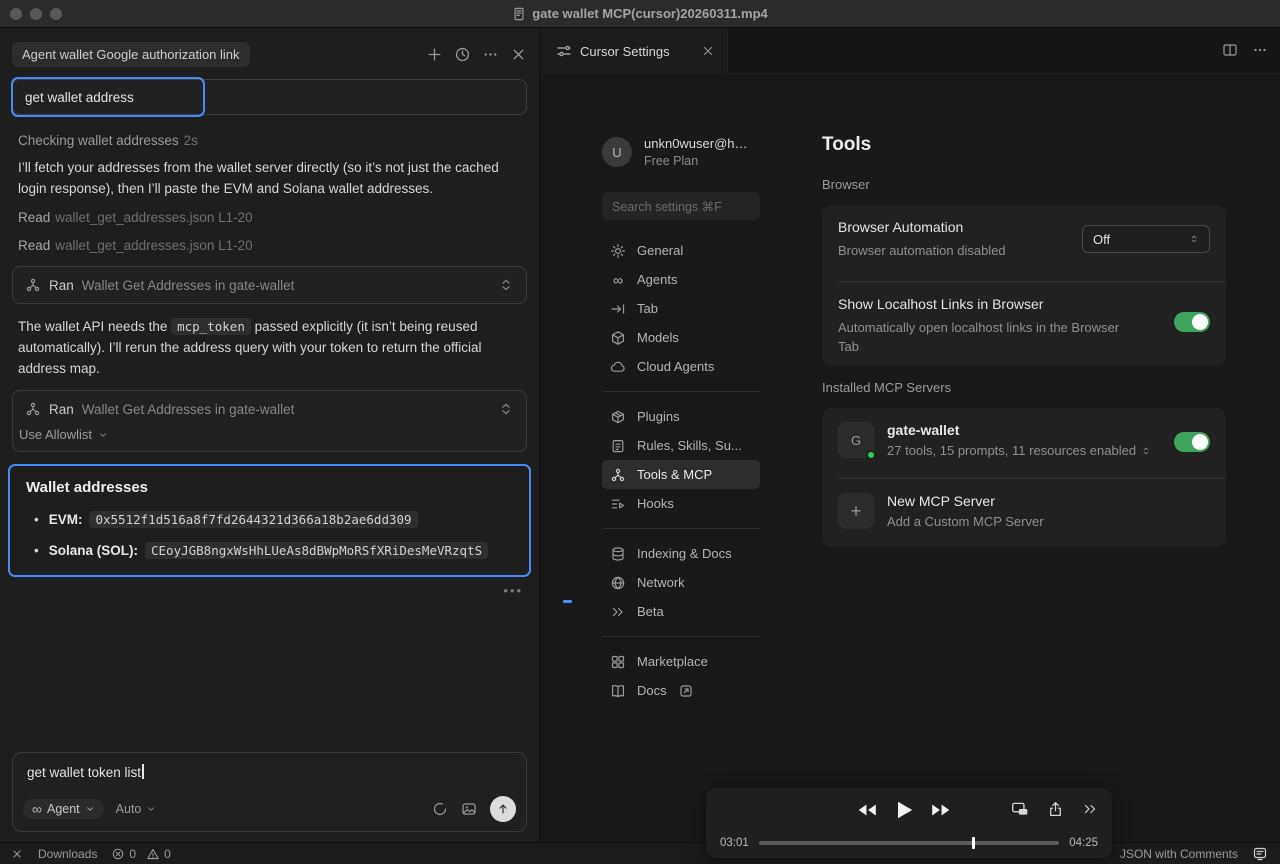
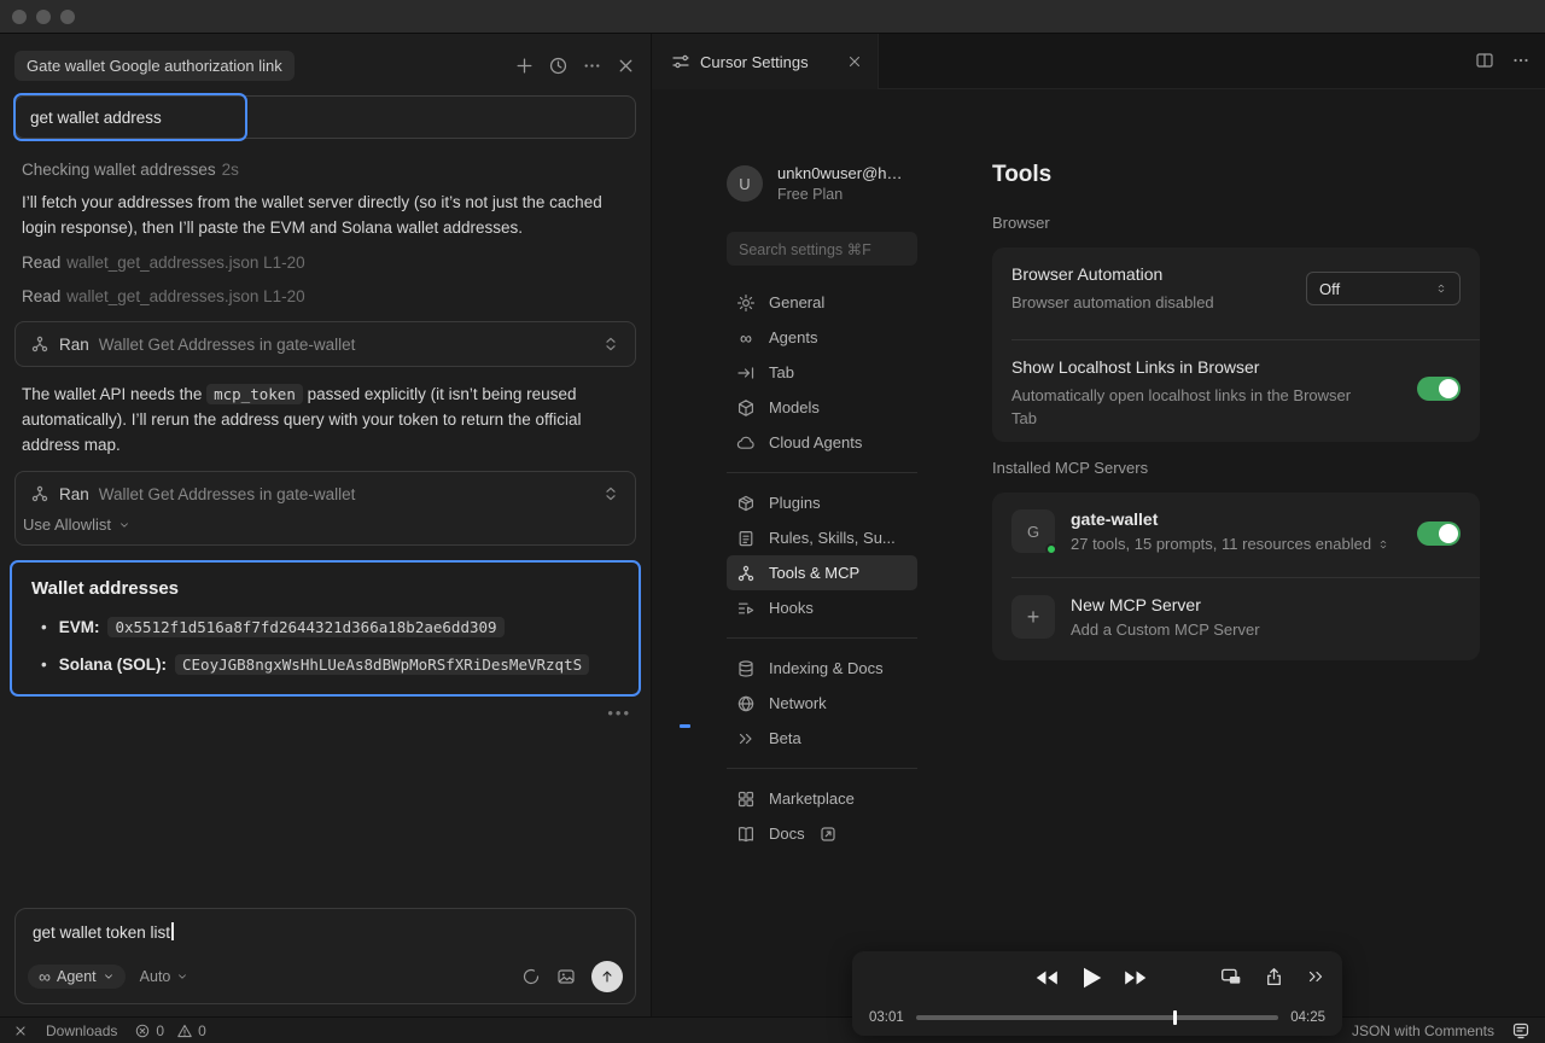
- gate wallet MCP(cursor)20260311.mp4
- Agent wallet Google authorization link
+ Gate wallet Google authorization link
  get wallet address
  Checking wallet addresses 2s
  I’ll fetch your addresses from the wallet server directly (so it’s not just the cached login response), then I’ll paste the EVM and Solana wallet addresses.
  Read wallet_get_addresses.json L1-20
  Read wallet_get_addresses.json L1-20
  Ran
  Wallet Get Addresses in gate-wallet
  The wallet API needs the mcp_token passed explicitly (it isn’t being reused automatically). I’ll rerun the address query with your token to return the official address map.
  Ran
  Wallet Get Addresses in gate-wallet
  Use Allowlist
  Wallet addresses
  •
  EVM: 0x5512f1d516a8f7fd2644321d366a18b2ae6dd309
  •
  Solana (SOL): CEoyJGB8ngxWsHhLUeAs8dBWpMoRSfXRiDesMeVRzqtS
  •••
  get wallet token list
  ∞
  Agent
  Auto
  Cursor Settings
  U
  unkn0wuser@h…
  Free Plan
  Search settings ⌘F
  General
  ∞
  Agents
  Tab
  Models
  Cloud Agents
  Plugins
  Rules, Skills, Su...
  Tools & MCP
  Hooks
  Indexing & Docs
  Network
  Beta
  Marketplace
  Docs
  Tools
  Browser
  Browser Automation
  Browser automation disabled
  Off
  Show Localhost Links in Browser
  Automatically open localhost links in the Browser Tab
  Installed MCP Servers
  G
  gate-wallet
  27 tools, 15 prompts, 11 resources enabled
  +
  New MCP Server
  Add a Custom MCP Server
  Downloads
  0
  0
  JSON with Comments
  03:01
  04:25
